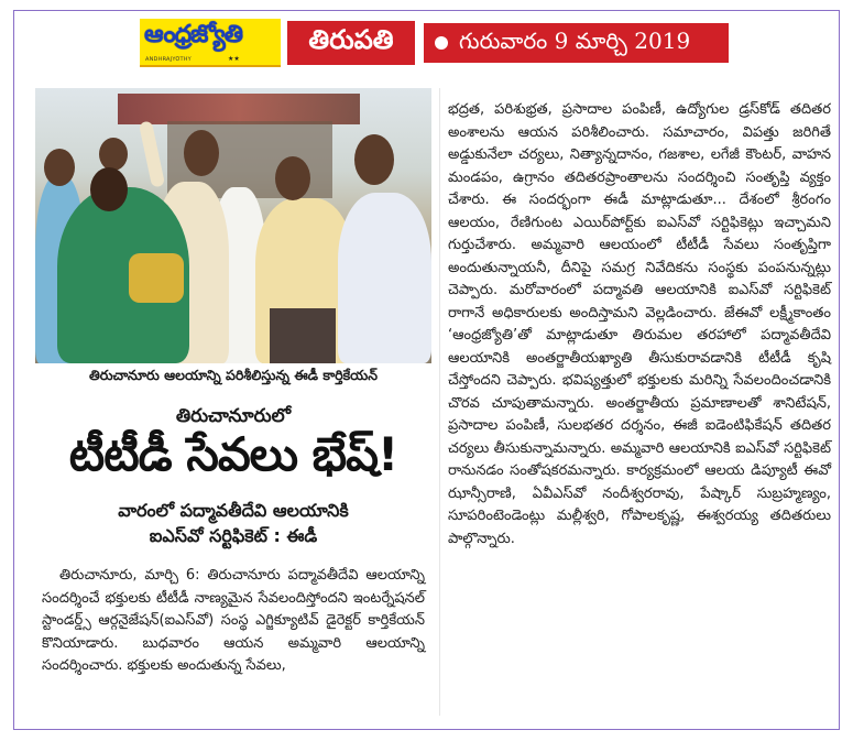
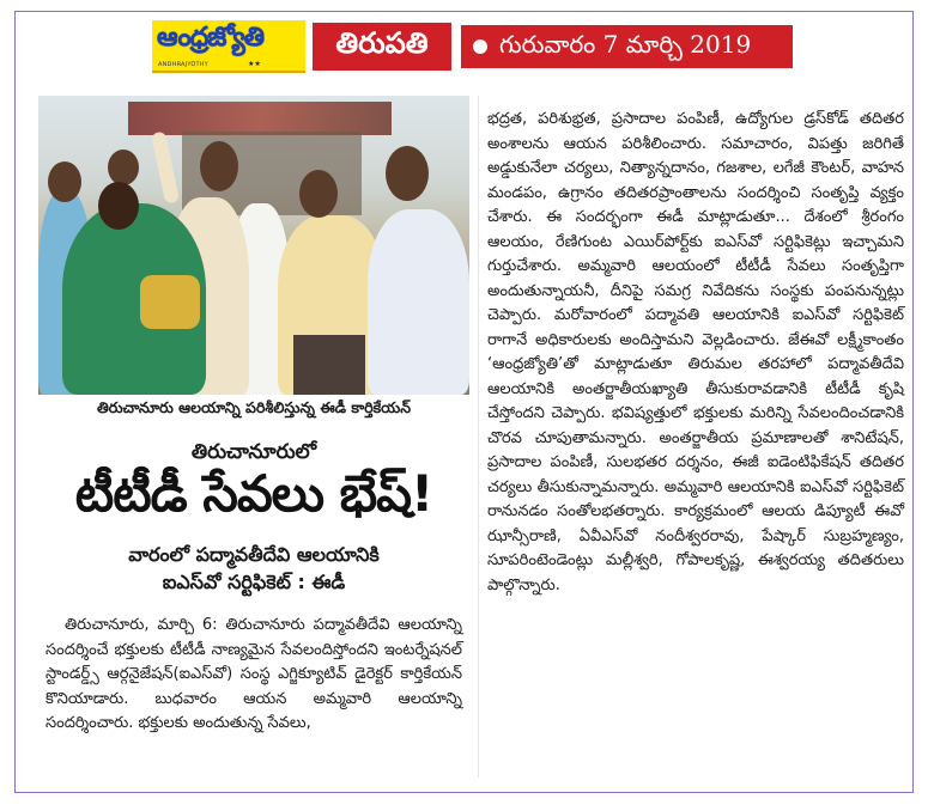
  ఆంధ్రజ్యోతి
  తిరుపతి
- గురువారం 9 మార్చి 2019
+ గురువారం 7 మార్చి 2019
  తిరుచానూరు ఆలయాన్ని పరిశీలిస్తున్న ఈడీ కార్తికేయన్
  తిరుచానూరులో
  టీటీడీ సేవలు భేష్!
  వారంలో పద్మావతీదేవి ఆలయానికి
  ఐఎస్‌వో సర్టిఫికెట్ : ఈడీ
  తిరుచానూరు, మార్చి 6: తిరుచానూరు పద్మావతీదేవి ఆలయాన్ని సందర్శించే భక్తులకు టీటీడీ నాణ్యమైన సేవలందిస్తోందని ఇంటర్నేషనల్ స్టాండర్డ్స్ ఆర్గనైజేషన్(ఐఎస్‌వో) సంస్థ ఎగ్జిక్యూటివ్ డైరెక్టర్ కార్తికేయన్ కొనియాడారు. బుధవారం ఆయన అమ్మవారి ఆలయాన్ని సందర్శించారు. భక్తులకు అందుతున్న సేవలు,
- భద్రత, పరిశుభ్రత, ప్రసాదాల పంపిణీ, ఉద్యోగుల డ్రస్‌కోడ్ తదితర అంశాలను ఆయన పరిశీలించారు. సమాచారం, విపత్తు జరిగితే అడ్డుకునేలా చర్యలు, నిత్యాన్నదానం, గజశాల, లగేజీ కౌంటర్, వాహన మండపం, ఉగ్రానం తదితరప్రాంతాలను సందర్శించి సంతృప్తి వ్యక్తం చేశారు. ఈ సందర్భంగా ఈడీ మాట్లాడుతూ... దేశంలో శ్రీరంగం ఆలయం, రేణిగుంట ఎయిర్‌పోర్ట్‌కు ఐఎస్‌వో సర్టిఫికెట్లు ఇచ్చామని గుర్తుచేశారు. అమ్మవారి ఆలయంలో టీటీడీ సేవలు సంతృప్తిగా అందుతున్నాయనీ, దీనిపై సమగ్ర నివేదికను సంస్థకు పంపనున్నట్లు చెప్పారు. మరోవారంలో పద్మావతి ఆలయానికి ఐఎస్‌వో సర్టిఫికెట్ రాగానే అధికారులకు అందిస్తామని వెల్లడించారు. జేఈవో లక్ష్మీకాంతం ‘ఆంధ్రజ్యోతి’తో మాట్లాడుతూ తిరుమల తరహాలో పద్మావతీదేవి ఆలయానికి అంతర్జాతీయఖ్యాతి తీసుకురావడానికి టీటీడీ కృషి చేస్తోందని చెప్పారు. భవిష్యత్తులో భక్తులకు మరిన్ని సేవలందించడానికి చొరవ చూపుతామన్నారు. అంతర్జాతీయ ప్రమాణాలతో శానిటేషన్, ప్రసాదాల పంపిణీ, సులభతర దర్శనం, ఈజీ ఐడెంటిఫికేషన్ తదితర చర్యలు తీసుకున్నామన్నారు. అమ్మవారి ఆలయానికి ఐఎస్‌వో సర్టిఫికెట్ రానునడం సంతోషకరమన్నారు. కార్యక్రమంలో ఆలయ డిప్యూటీ ఈవో ఝాన్సీరాణి, ఏవీఎస్‌వో నందీశ్వరరావు, పేష్కార్ సుబ్రహ్మణ్యం, సూపరింటెండెంట్లు మల్లీశ్వరి, గోపాలకృష్ణ, ఈశ్వరయ్య తదితరులు పాల్గొన్నారు.
+ భద్రత, పరిశుభ్రత, ప్రసాదాల పంపిణీ, ఉద్యోగుల డ్రస్‌కోడ్ తదితర అంశాలను ఆయన పరిశీలించారు. సమాచారం, విపత్తు జరిగితే అడ్డుకునేలా చర్యలు, నిత్యాన్నదానం, గజశాల, లగేజీ కౌంటర్, వాహన మండపం, ఉగ్రానం తదితరప్రాంతాలను సందర్శించి సంతృప్తి వ్యక్తం చేశారు. ఈ సందర్భంగా ఈడీ మాట్లాడుతూ... దేశంలో శ్రీరంగం ఆలయం, రేణిగుంట ఎయిర్‌పోర్ట్‌కు ఐఎస్‌వో సర్టిఫికెట్లు ఇచ్చామని గుర్తుచేశారు. అమ్మవారి ఆలయంలో టీటీడీ సేవలు సంతృప్తిగా అందుతున్నాయనీ, దీనిపై సమగ్ర నివేదికను సంస్థకు పంపనున్నట్లు చెప్పారు. మరోవారంలో పద్మావతి ఆలయానికి ఐఎస్‌వో సర్టిఫికెట్ రాగానే అధికారులకు అందిస్తామని వెల్లడించారు. జేఈవో లక్ష్మీకాంతం ‘ఆంధ్రజ్యోతి’తో మాట్లాడుతూ తిరుమల తరహాలో పద్మావతీదేవి ఆలయానికి అంతర్జాతీయఖ్యాతి తీసుకురావడానికి టీటీడీ కృషి చేస్తోందని చెప్పారు. భవిష్యత్తులో భక్తులకు మరిన్ని సేవలందించడానికి చొరవ చూపుతామన్నారు. అంతర్జాతీయ ప్రమాణాలతో శానిటేషన్, ప్రసాదాల పంపిణీ, సులభతర దర్శనం, ఈజీ ఐడెంటిఫికేషన్ తదితర చర్యలు తీసుకున్నామన్నారు. అమ్మవారి ఆలయానికి ఐఎస్‌వో సర్టిఫికెట్ రానునడం సంతోలభతర్నారు. కార్యక్రమంలో ఆలయ డిప్యూటీ ఈవో ఝాన్సీరాణి, ఏవీఎస్‌వో నందీశ్వరరావు, పేష్కార్ సుబ్రహ్మణ్యం, సూపరింటెండెంట్లు మల్లీశ్వరి, గోపాలకృష్ణ, ఈశ్వరయ్య తదితరులు పాల్గొన్నారు.
